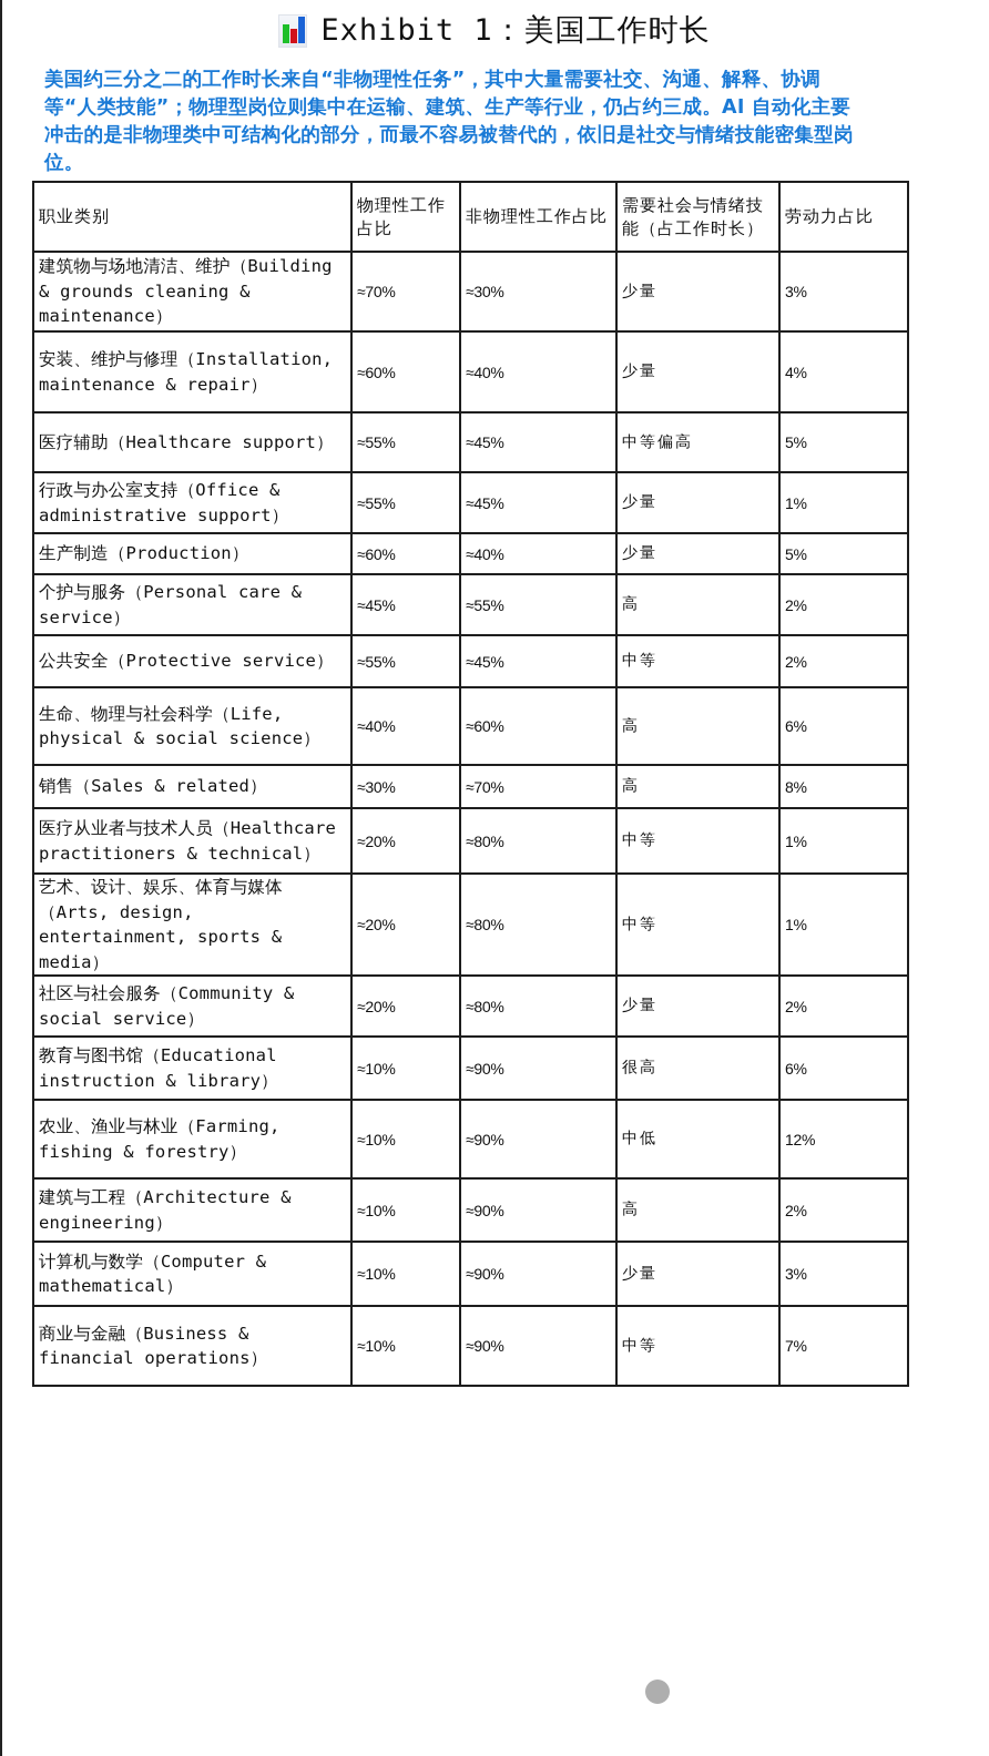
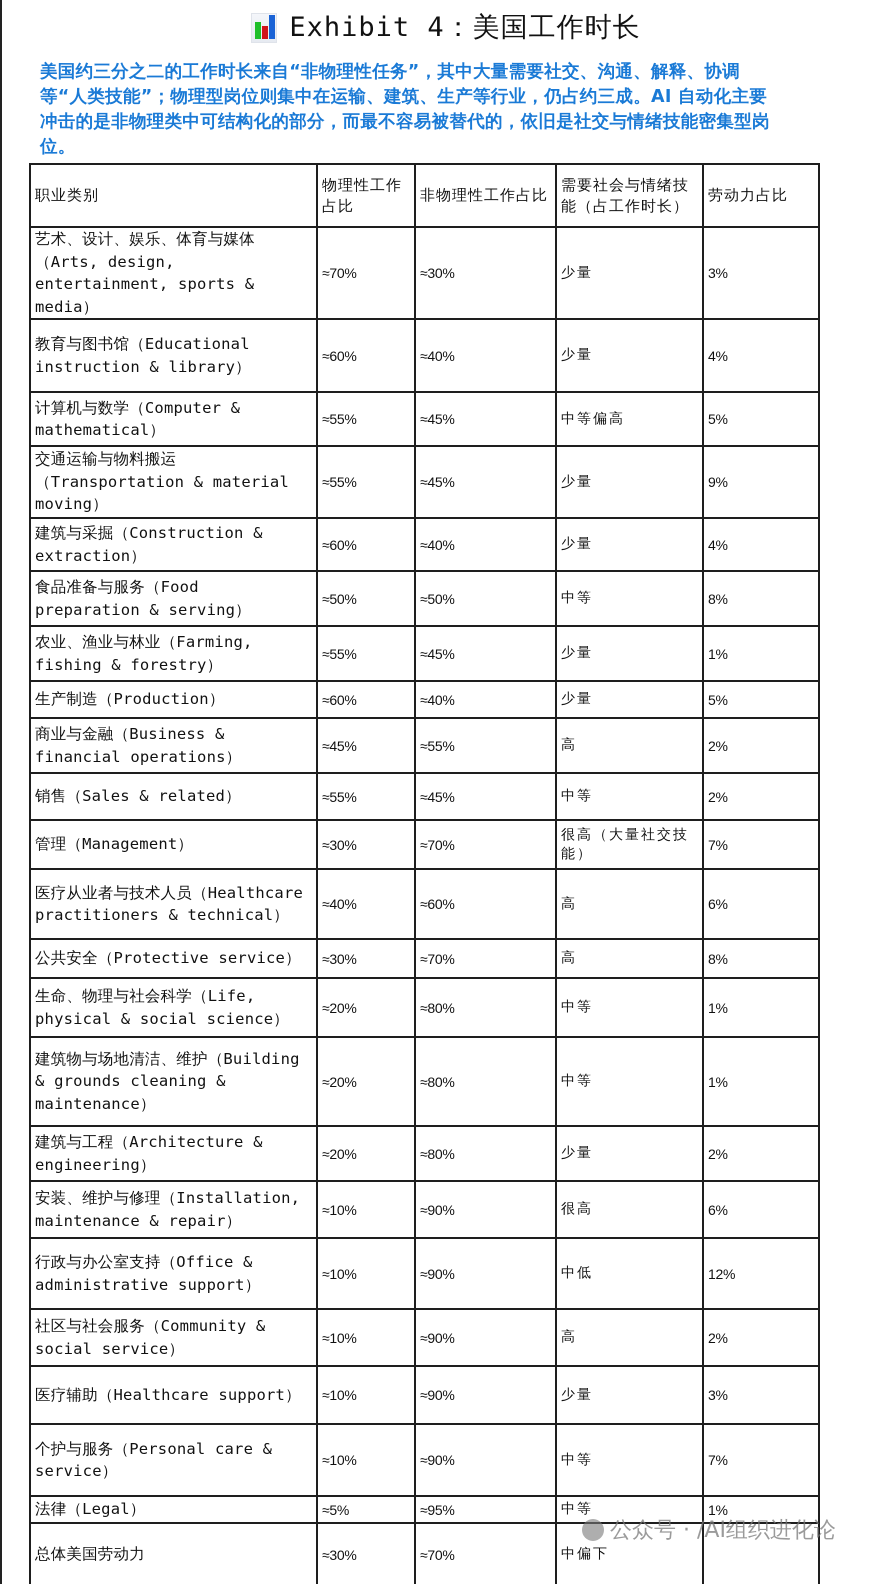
- Exhibit 1：美国工作时长
+ Exhibit 4：美国工作时长
  美国约三分之二的工作时长来自“非物理性任务”，其中大量需要社交、沟通、解释、协调等“人类技能”；物理型岗位则集中在运输、建筑、生产等行业，仍占约三成。AI 自动化主要冲击的是非物理类中可结构化的部分，而最不容易被替代的，依旧是社交与情绪技能密集型岗位。
  职业类别	物理性工作占比	非物理性工作占比	需要社会与情绪技能（占工作时长）	劳动力占比
- 建筑物与场地清洁、维护（Building & grounds cleaning & maintenance）	≈70%	≈30%	少量	3%
+ 艺术、设计、娱乐、体育与媒体（Arts, design, entertainment, sports & media）	≈70%	≈30%	少量	3%
- 安装、维护与修理（Installation, maintenance & repair）	≈60%	≈40%	少量	4%
+ 教育与图书馆（Educational instruction & library）	≈60%	≈40%	少量	4%
- 医疗辅助（Healthcare support）	≈55%	≈45%	中等偏高	5%
+ 计算机与数学（Computer & mathematical）	≈55%	≈45%	中等偏高	5%
+ 交通运输与物料搬运（Transportation & material moving）	≈55%	≈45%	少量	9%
+ 建筑与采掘（Construction & extraction）	≈60%	≈40%	少量	4%
+ 食品准备与服务（Food preparation & serving）	≈50%	≈50%	中等	8%
- 行政与办公室支持（Office & administrative support）	≈55%	≈45%	少量	1%
+ 农业、渔业与林业（Farming, fishing & forestry）	≈55%	≈45%	少量	1%
  生产制造（Production）	≈60%	≈40%	少量	5%
- 个护与服务（Personal care & service）	≈45%	≈55%	高	2%
+ 商业与金融（Business & financial operations）	≈45%	≈55%	高	2%
- 公共安全（Protective service）	≈55%	≈45%	中等	2%
+ 销售（Sales & related）	≈55%	≈45%	中等	2%
+ 管理（Management）	≈30%	≈70%	很高（大量社交技能）	7%
- 生命、物理与社会科学（Life, physical & social science）	≈40%	≈60%	高	6%
+ 医疗从业者与技术人员（Healthcare practitioners & technical）	≈40%	≈60%	高	6%
- 销售（Sales & related）	≈30%	≈70%	高	8%
+ 公共安全（Protective service）	≈30%	≈70%	高	8%
- 医疗从业者与技术人员（Healthcare practitioners & technical）	≈20%	≈80%	中等	1%
+ 生命、物理与社会科学（Life, physical & social science）	≈20%	≈80%	中等	1%
- 艺术、设计、娱乐、体育与媒体（Arts, design, entertainment, sports & media）	≈20%	≈80%	中等	1%
+ 建筑物与场地清洁、维护（Building & grounds cleaning & maintenance）	≈20%	≈80%	中等	1%
- 社区与社会服务（Community & social service）	≈20%	≈80%	少量	2%
+ 建筑与工程（Architecture & engineering）	≈20%	≈80%	少量	2%
- 教育与图书馆（Educational instruction & library）	≈10%	≈90%	很高	6%
+ 安装、维护与修理（Installation, maintenance & repair）	≈10%	≈90%	很高	6%
- 农业、渔业与林业（Farming, fishing & forestry）	≈10%	≈90%	中低	12%
+ 行政与办公室支持（Office & administrative support）	≈10%	≈90%	中低	12%
- 建筑与工程（Architecture & engineering）	≈10%	≈90%	高	2%
+ 社区与社会服务（Community & social service）	≈10%	≈90%	高	2%
- 计算机与数学（Computer & mathematical）	≈10%	≈90%	少量	3%
+ 医疗辅助（Healthcare support）	≈10%	≈90%	少量	3%
- 商业与金融（Business & financial operations）	≈10%	≈90%	中等	7%
+ 个护与服务（Personal care & service）	≈10%	≈90%	中等	7%
+ 法律（Legal）	≈5%	≈95%	中等	1%
+ 总体美国劳动力	≈30%	≈70%	中偏下
+ 公众号 · /AI组织进化论
